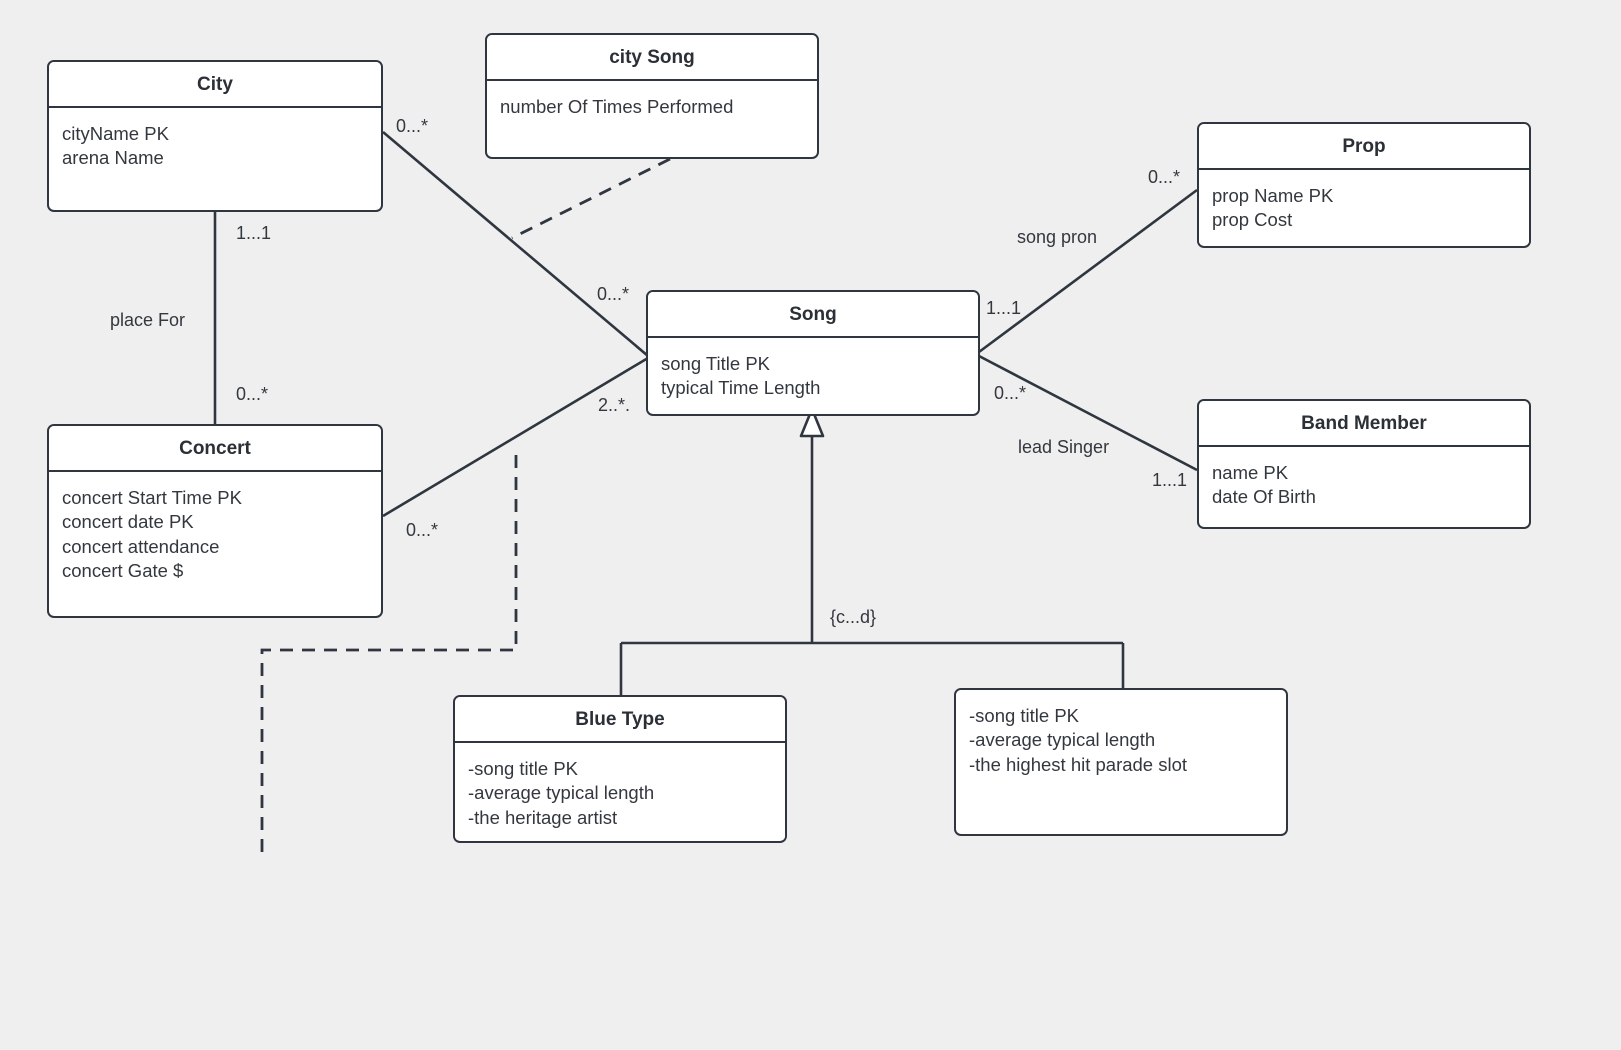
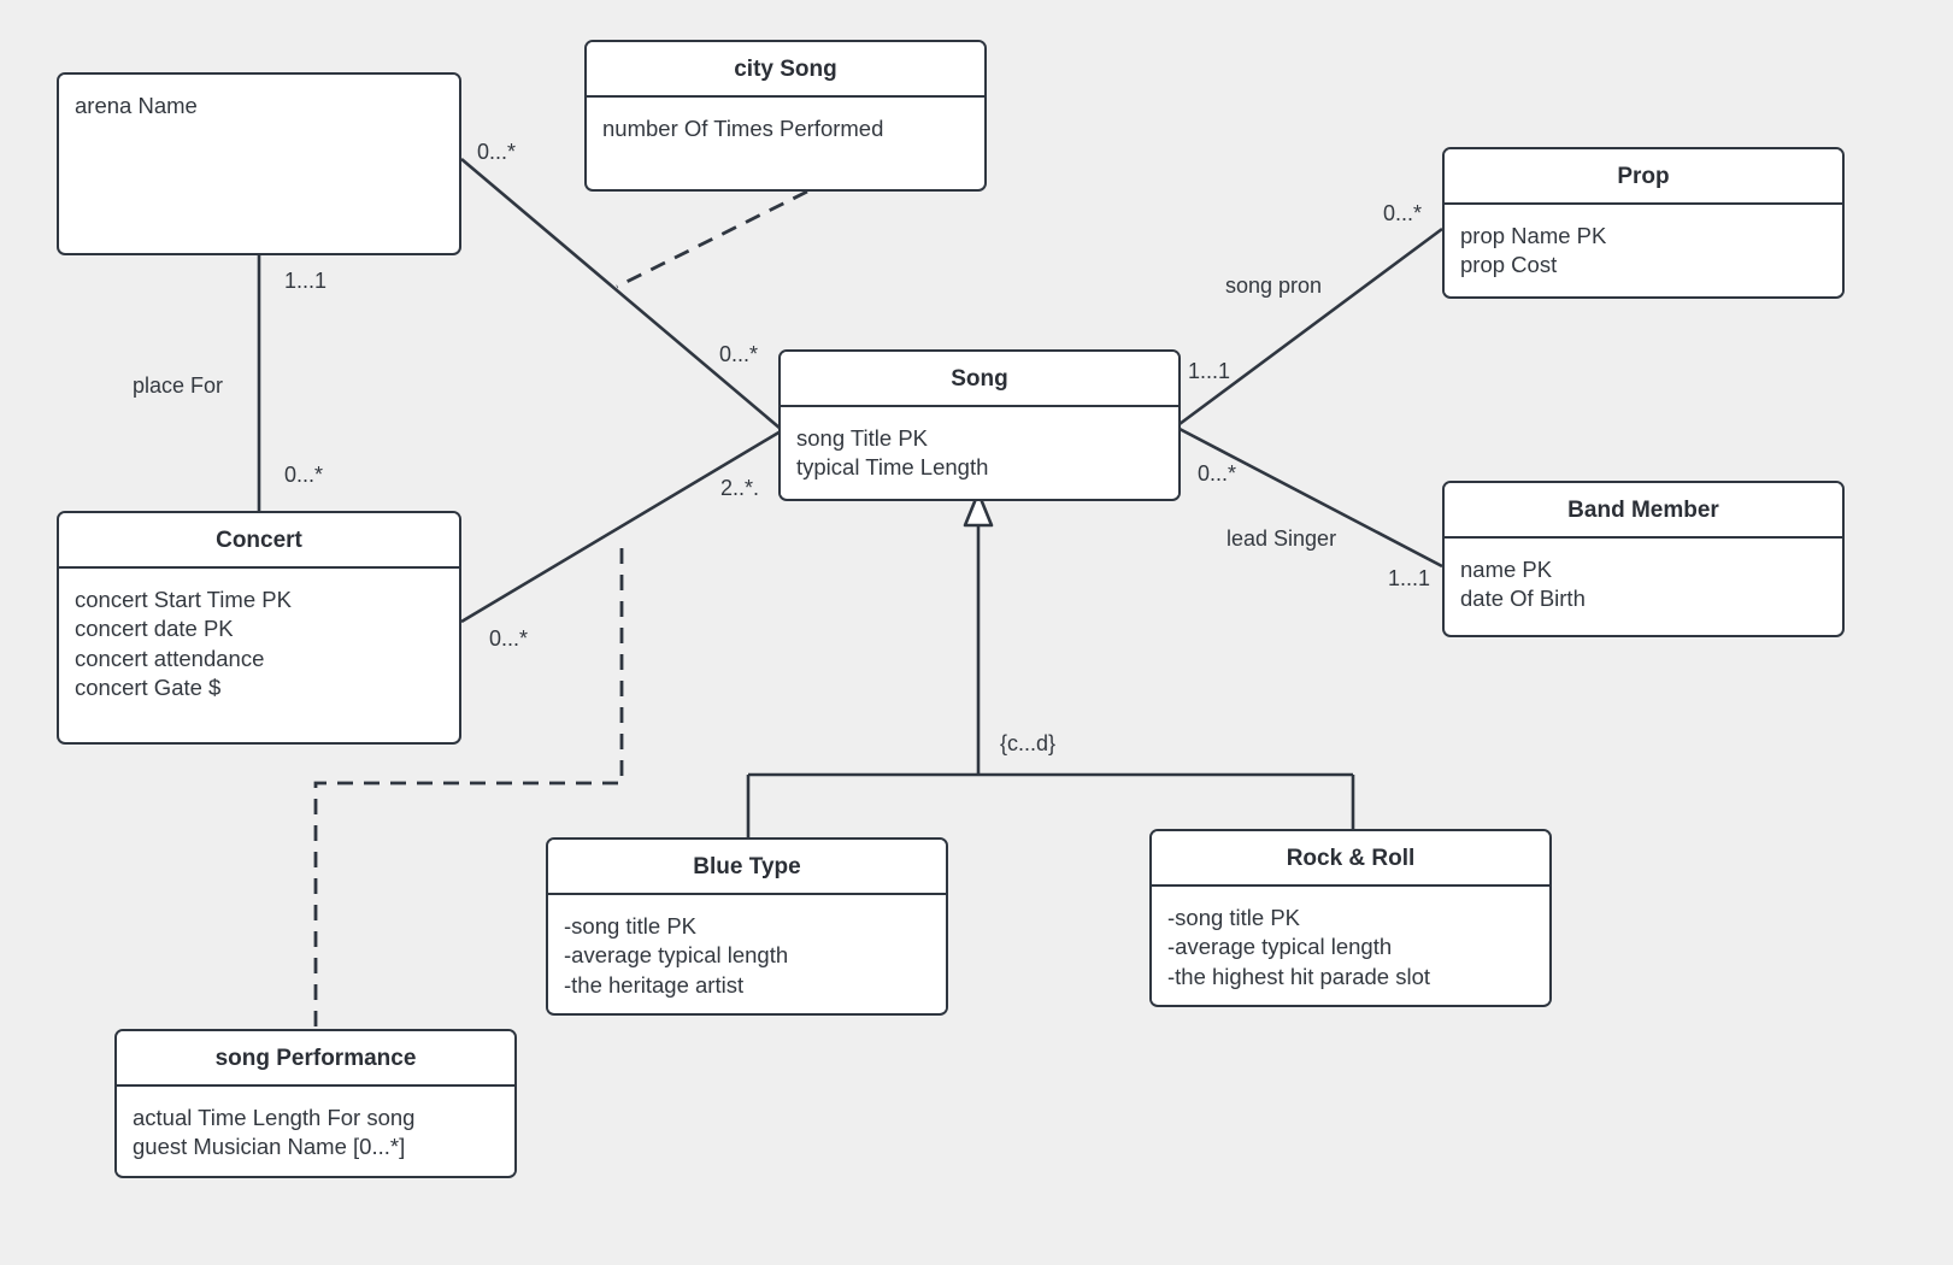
- City
- cityName PK
  arena Name
  city Song
  number Of Times Performed
  Prop
  prop Name PK
  prop Cost
  Song
  song Title PK
  typical Time Length
  Band Member
  name PK
  date Of Birth
  Concert
  concert Start Time PK
  concert date PK
  concert attendance
  concert Gate $
  Blue Type
  -song title PK
  -average typical length
  -the heritage artist
+ Rock & Roll
  -song title PK
  -average typical length
  -the highest hit parade slot
+ song Performance
+ actual Time Length For song
+ guest Musician Name [0...*]
  0...*
  0...*
  1...1
  place For
  0...*
  0...*
  2..*.
  1...1
  0...*
  song pron
  0...*
  1...1
  lead Singer
  {c...d}
